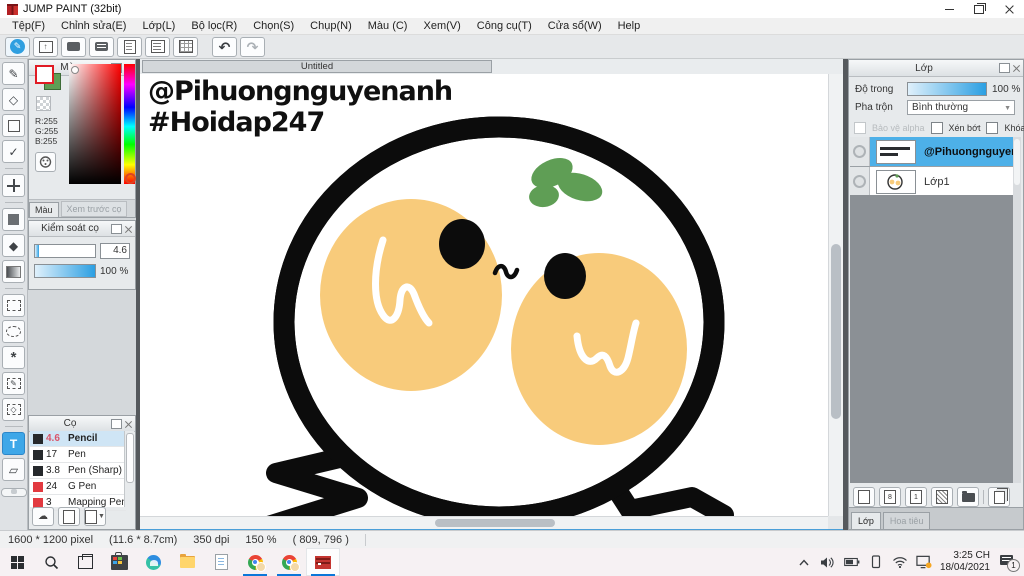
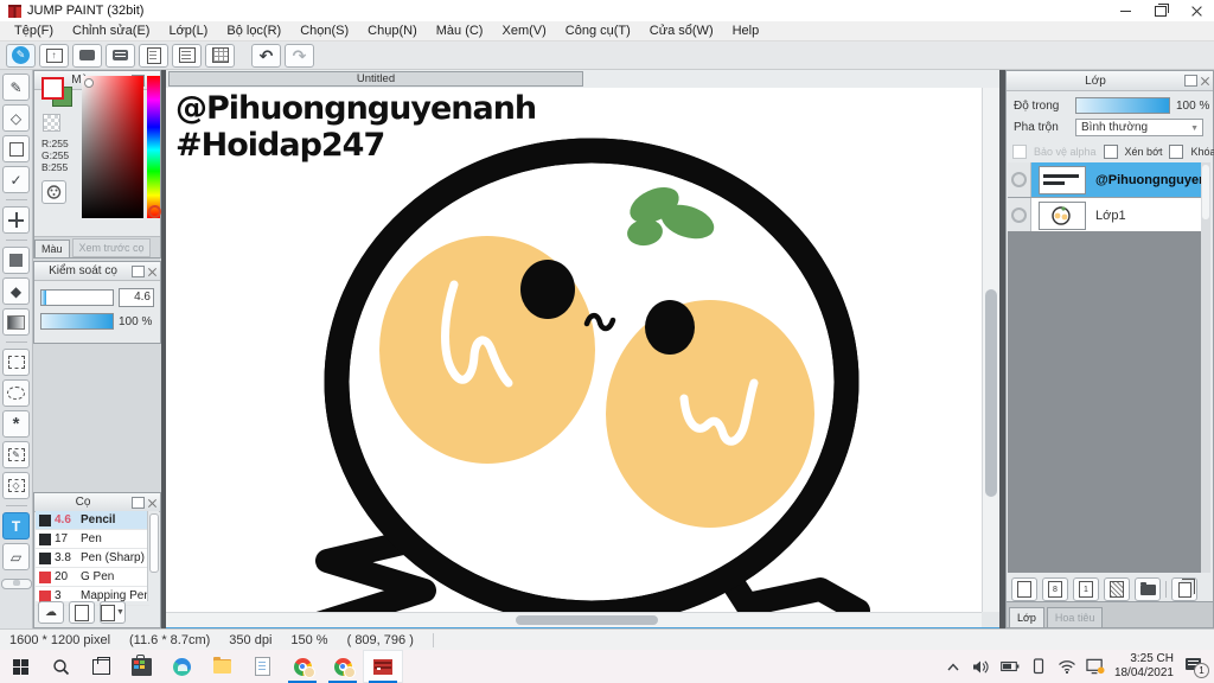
  JUMP PAINT (32bit)
  Tệp(F)
  Chỉnh sửa(E)
  Lớp(L)
  Bộ lọc(R)
  Chọn(S)
  Chụp(N)
  Màu (C)
  Xem(V)
  Công cụ(T)
  Cửa sổ(W)
  Help
  ✎
  ↑
  ↶
  ↷
  ✎
  ◇
  ✓
  ◆
  *
  ✎
  ◇
  T
  ▱
  R:255
  G:255
  B:255
  Màu
  Xem trước cọ
  Kiểm soát cọ
  4.6
  100 %
  Cọ
  4.6
  Pencil
  17
  Pen
  3.8
  Pen (Sharp)
- 24
+ 20
  G Pen
  3
  Mapping Pe
  ☁
  Untitled
  @Pihuongnguyenanh
  #Hoidap247
  Lớp
  Độ trong
  100 %
  Pha trộn
  Bình thường
  Bảo vệ alpha
  Xén bớt
  Khóa
  @Pihuongnguye
  Lớp1
  Lớp
  Hoa tiêu
  1600 * 1200 pixel
  (11.6 * 8.7cm)
  350 dpi
  150 %
  ( 809, 796 )
  3:25 CH
  18/04/2021
  1
